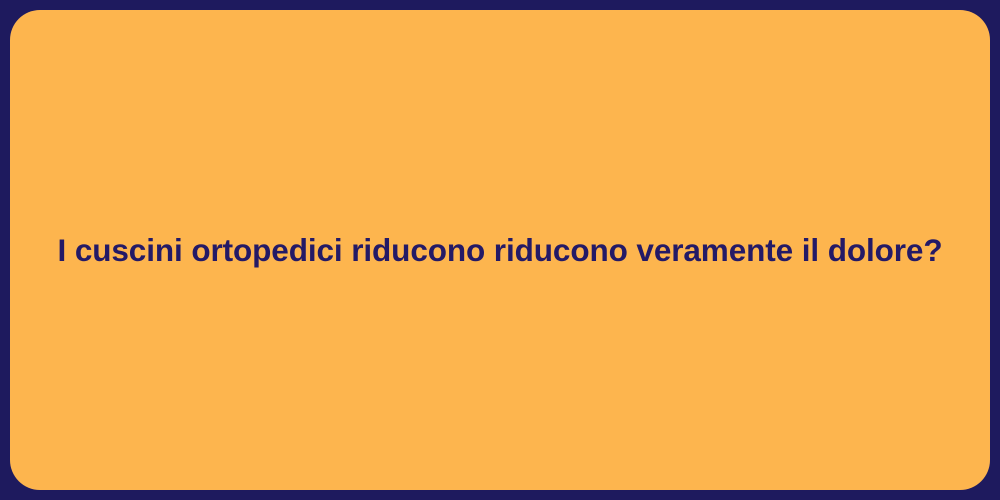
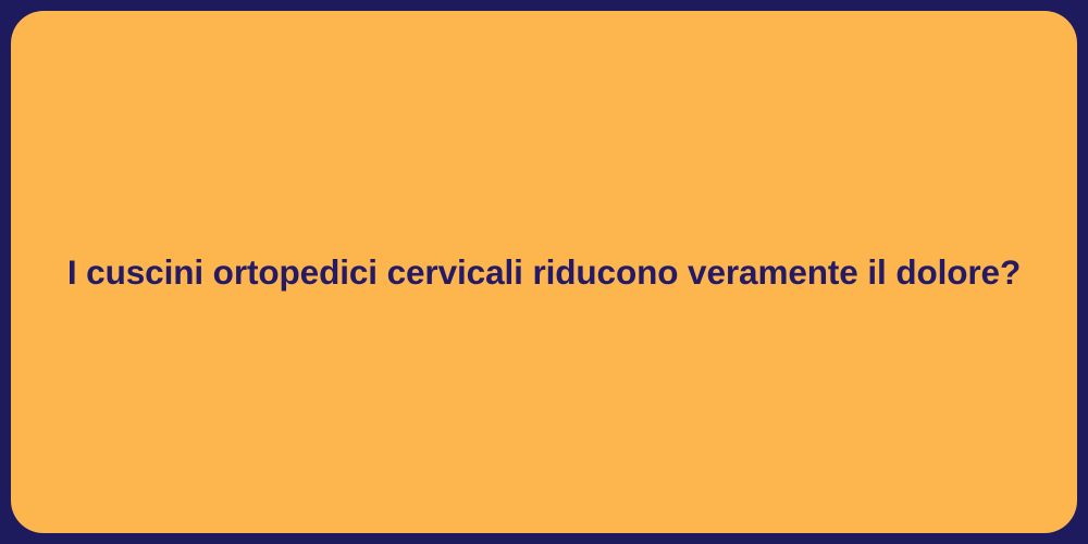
- I cuscini ortopedici riducono riducono veramente il dolore?
+ I cuscini ortopedici cervicali riducono veramente il dolore?
